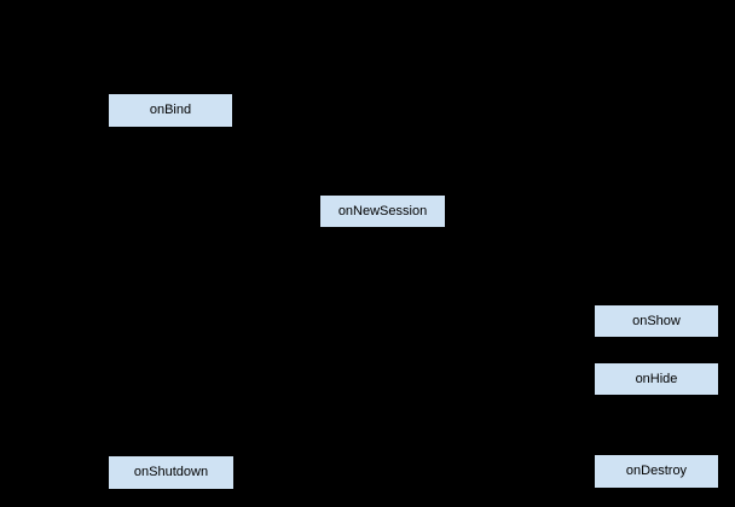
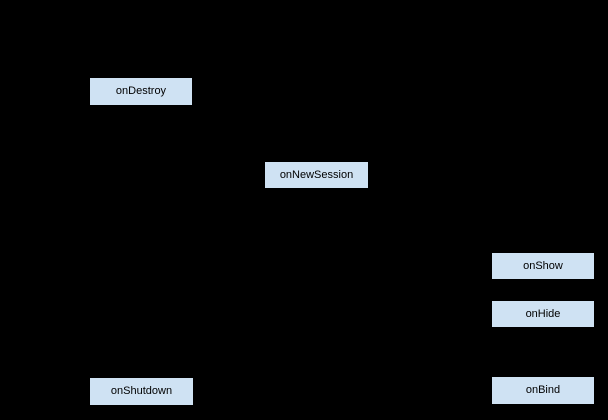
- onBind
+ onDestroy
  onNewSession
  onShow
  onHide
  onShutdown
- onDestroy
+ onBind
